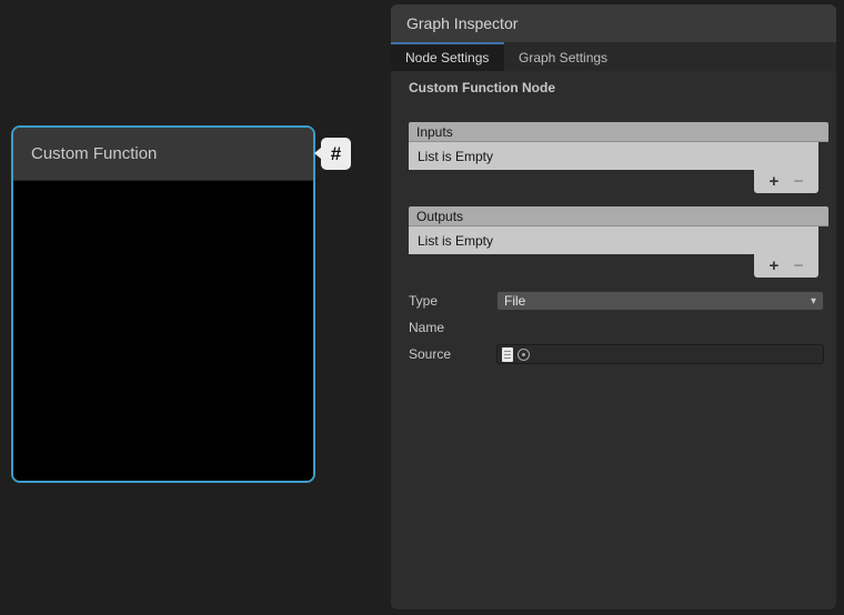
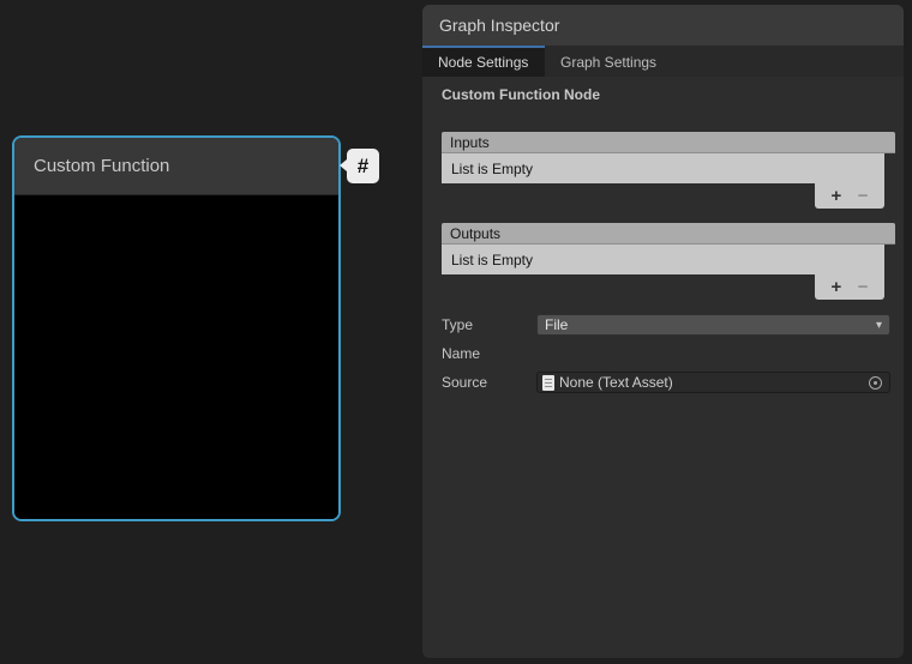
  Custom Function
  #
  Graph Inspector
  Node Settings
  Graph Settings
  Custom Function Node
  Inputs
  List is Empty
  +
  −
  Outputs
  List is Empty
  +
  −
  Type
  File
  ▾
  Name
  Source
+ None (Text Asset)
